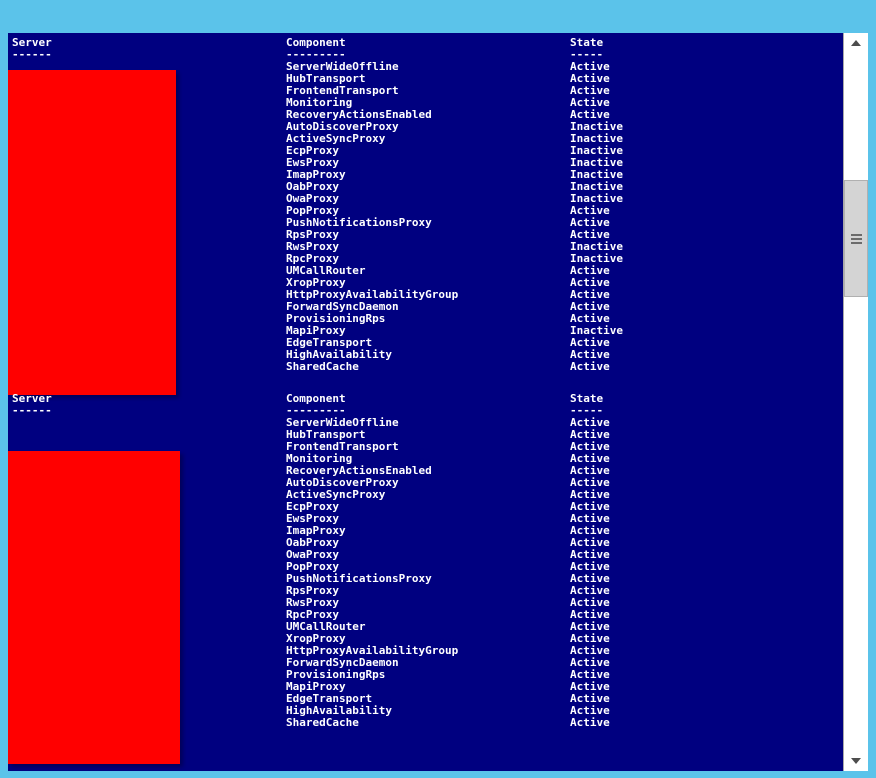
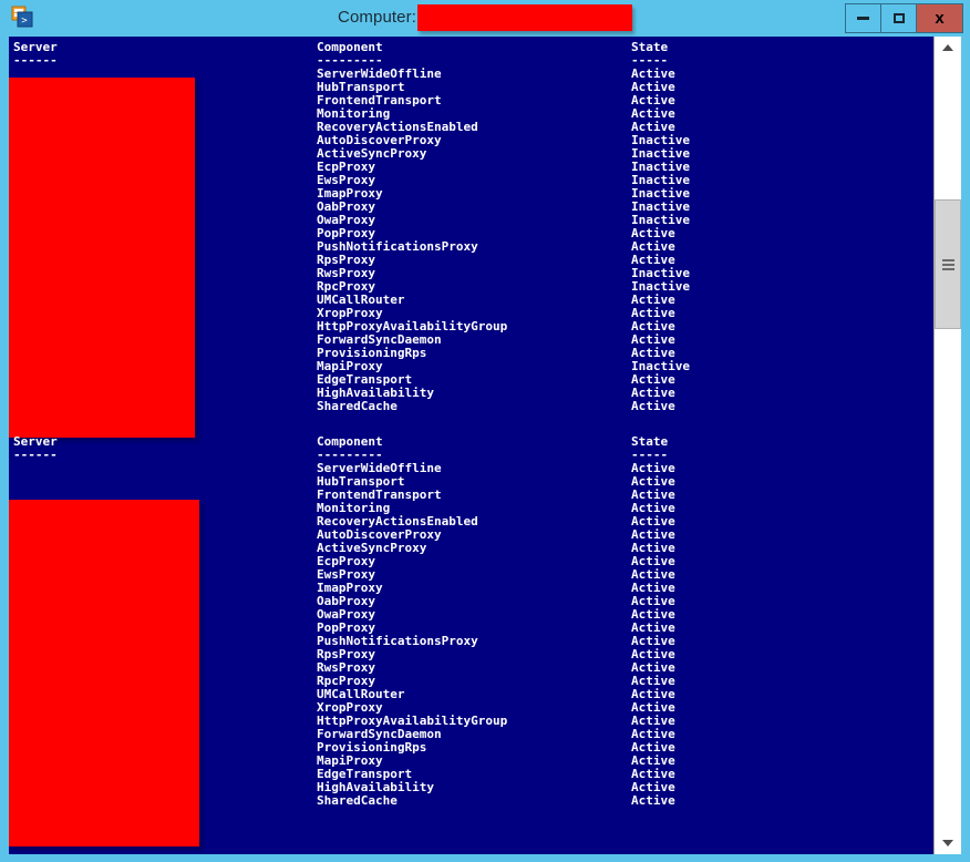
+ >
+ Computer:
+ x
  Server
  Component
  State
  ------
  ---------
  -----
  ServerWideOffline
  Active
  HubTransport
  Active
  FrontendTransport
  Active
  Monitoring
  Active
  RecoveryActionsEnabled
  Active
  AutoDiscoverProxy
  Inactive
  ActiveSyncProxy
  Inactive
  EcpProxy
  Inactive
  EwsProxy
  Inactive
  ImapProxy
  Inactive
  OabProxy
  Inactive
  OwaProxy
  Inactive
  PopProxy
  Active
  PushNotificationsProxy
  Active
  RpsProxy
  Active
  RwsProxy
  Inactive
  RpcProxy
  Inactive
  UMCallRouter
  Active
  XropProxy
  Active
  HttpProxyAvailabilityGroup
  Active
  ForwardSyncDaemon
  Active
  ProvisioningRps
  Active
  MapiProxy
  Inactive
  EdgeTransport
  Active
  HighAvailability
  Active
  SharedCache
  Active
  Server
  Component
  State
  ------
  ---------
  -----
  ServerWideOffline
  Active
  HubTransport
  Active
  FrontendTransport
  Active
  Monitoring
  Active
  RecoveryActionsEnabled
  Active
  AutoDiscoverProxy
  Active
  ActiveSyncProxy
  Active
  EcpProxy
  Active
  EwsProxy
  Active
  ImapProxy
  Active
  OabProxy
  Active
  OwaProxy
  Active
  PopProxy
  Active
  PushNotificationsProxy
  Active
  RpsProxy
  Active
  RwsProxy
  Active
  RpcProxy
  Active
  UMCallRouter
  Active
  XropProxy
  Active
  HttpProxyAvailabilityGroup
  Active
  ForwardSyncDaemon
  Active
  ProvisioningRps
  Active
  MapiProxy
  Active
  EdgeTransport
  Active
  HighAvailability
  Active
  SharedCache
  Active
